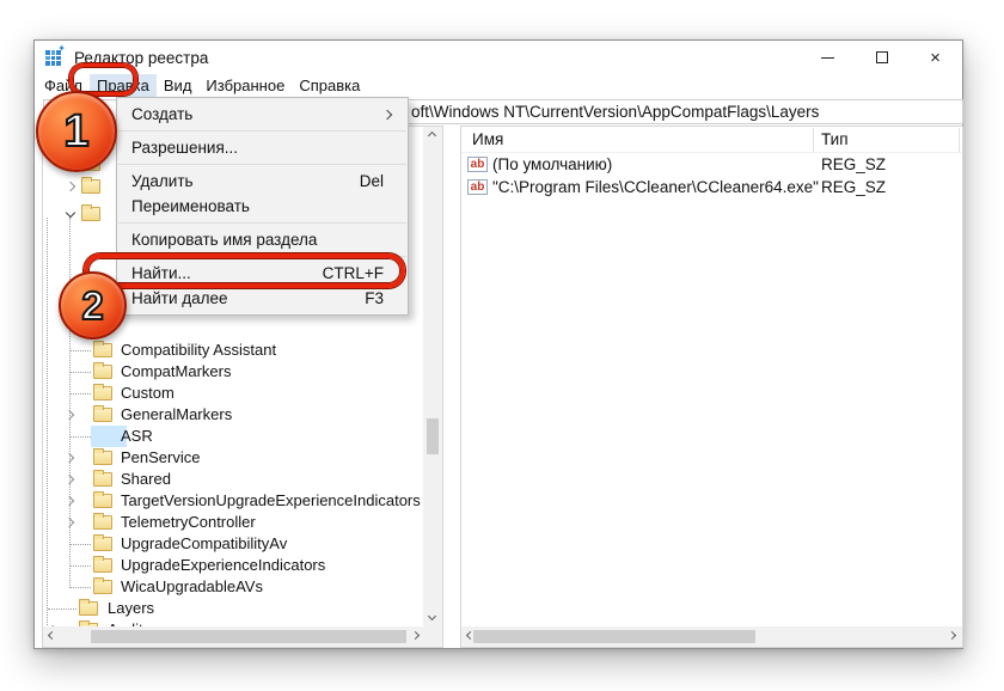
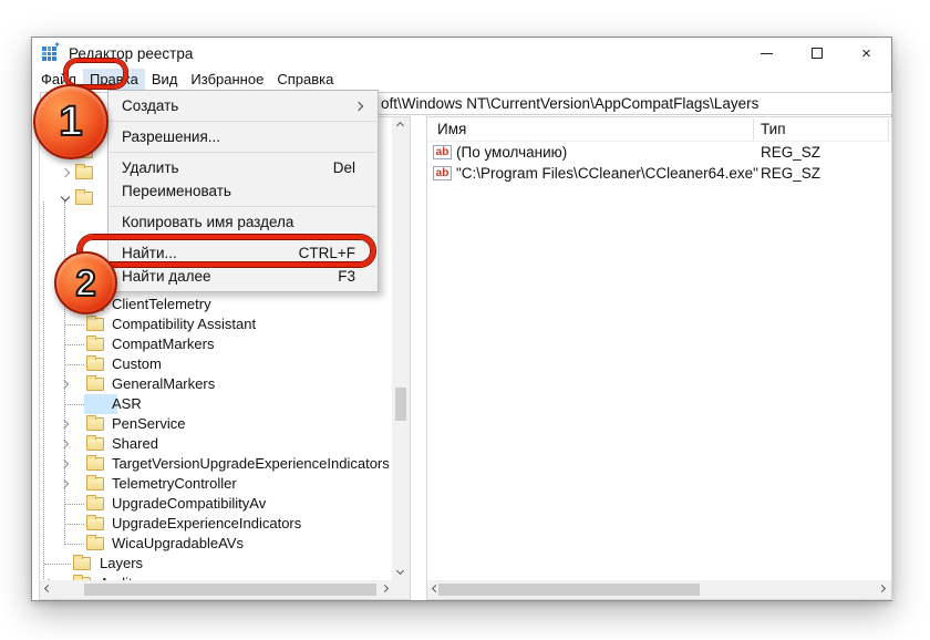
  ✦
  Редактор реестра
  ×
  Файл
  Правка
  Вид
  Избранное
  Справка
  oft\Windows NT\CurrentVersion\AppCompatFlags\Layers
+ ClientTelemetry
  Compatibility Assistant
  CompatMarkers
  Custom
  GeneralMarkers
  ASR
  PenService
  Shared
  TargetVersionUpgradeExperienceIndicators
  TelemetryController
  UpgradeCompatibilityAv
  UpgradeExperienceIndicators
  WicaUpgradableAVs
  Layers
  Имя
  Тип
  ab
  (По умолчанию)
  REG_SZ
  ab
  "C:\Program Files\CCleaner\CCleaner64.exe"
  REG_SZ
  Создать
  Разрешения...
  Удалить
  Del
  Переименовать
  Копировать имя раздела
  Найти...
  CTRL+F
  Найти далее
  F3
  1
  2
